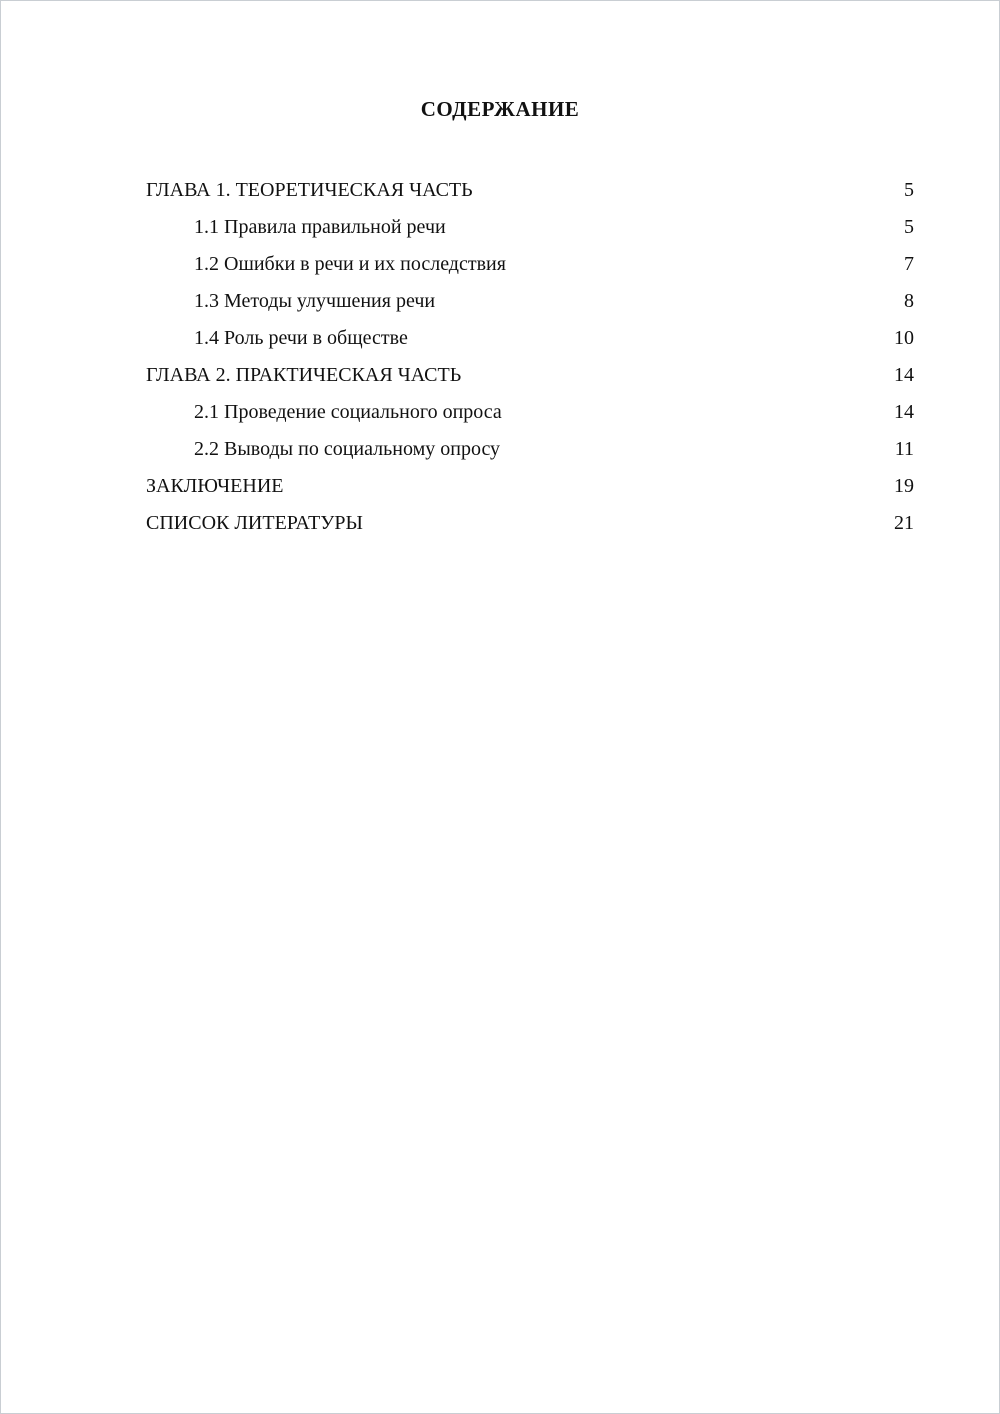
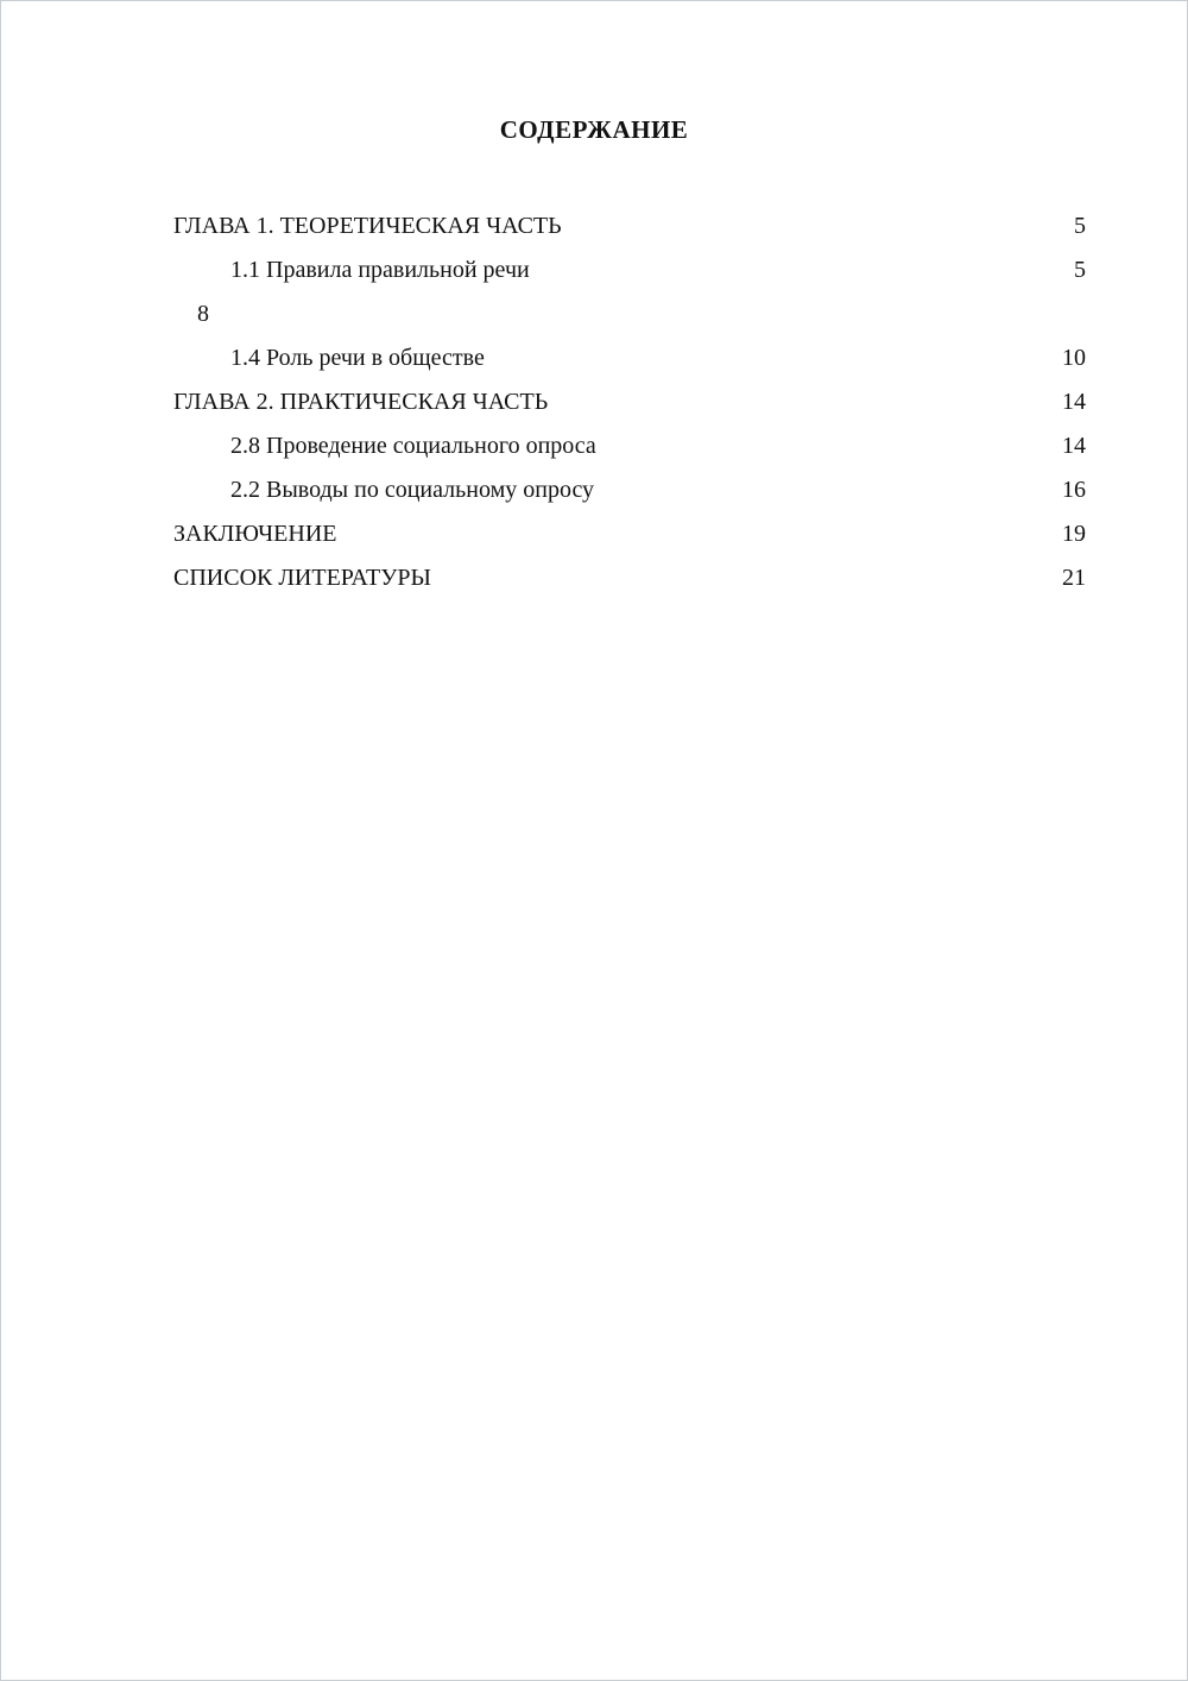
  СОДЕРЖАНИЕ
  ГЛАВА 1. ТЕОРЕТИЧЕСКАЯ ЧАСТЬ
  5
  1.1 Правила правильной речи
  5
- 1.2 Ошибки в речи и их последствия
- 7
- 1.3 Методы улучшения речи
  8
  1.4 Роль речи в обществе
  10
  ГЛАВА 2. ПРАКТИЧЕСКАЯ ЧАСТЬ
  14
- 2.1 Проведение социального опроса
+ 2.8 Проведение социального опроса
  14
  2.2 Выводы по социальному опросу
- 11
+ 16
  ЗАКЛЮЧЕНИЕ
  19
  СПИСОК ЛИТЕРАТУРЫ
  21
